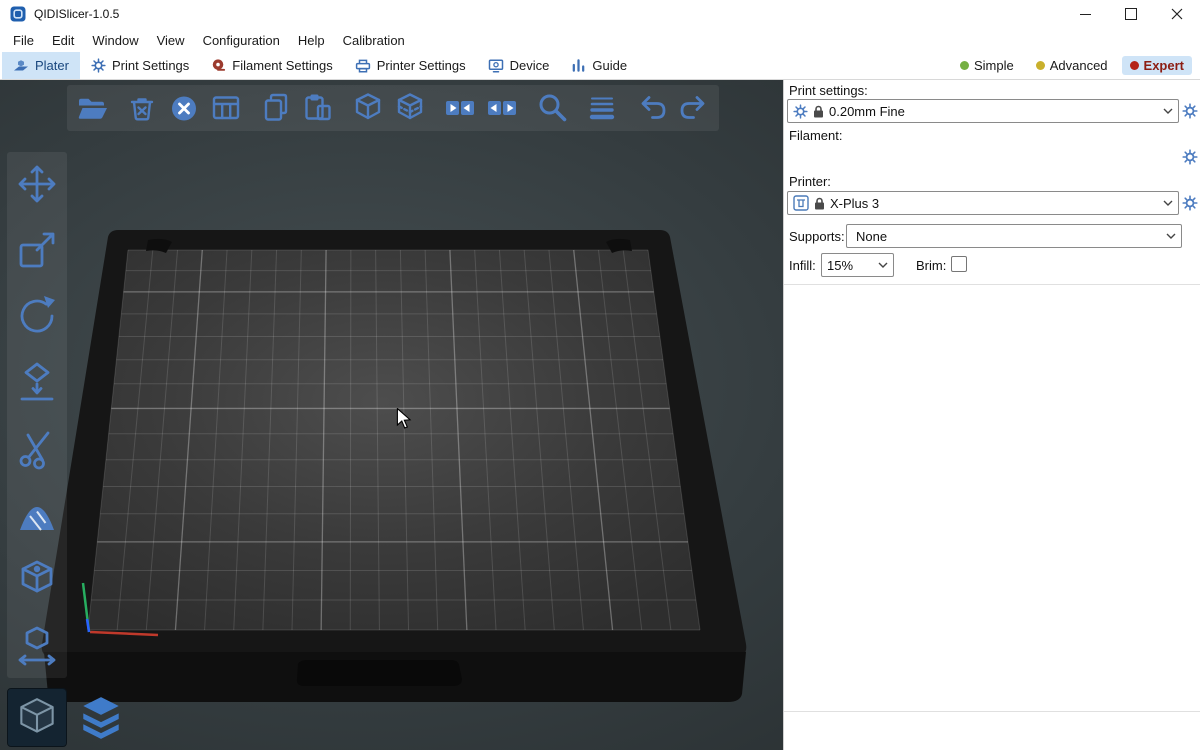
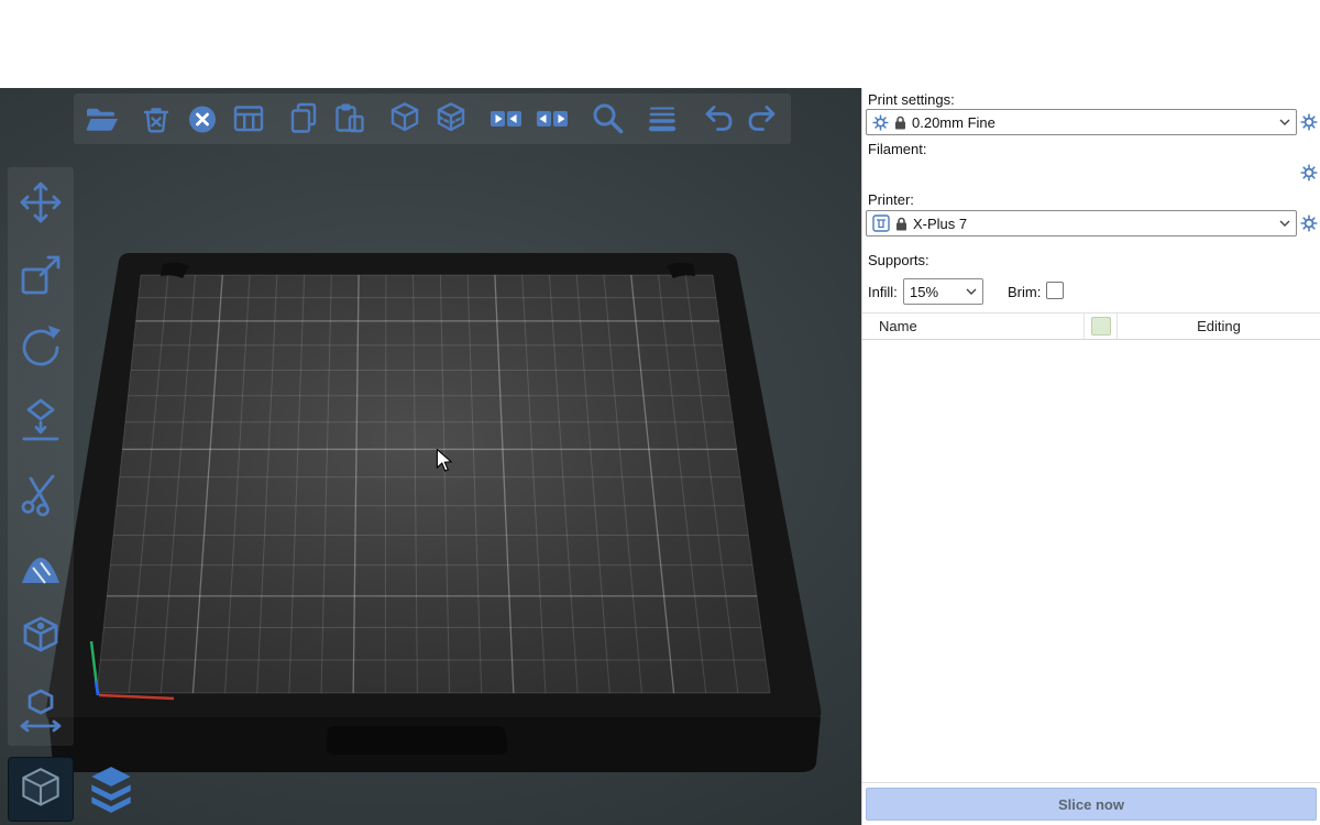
- QIDISlicer-1.0.5
- File
- Edit
- Window
- View
- Configuration
- Help
- Calibration
- Plater
- Print Settings
- Filament Settings
- Printer Settings
- Device
- Guide
- Simple
- Advanced
- Expert
  Print settings:
  0.20mm Fine
  Filament:
  Printer:
- X-Plus 3
+ X-Plus 7
  Supports:
- None
  Infill:
  15%
  Brim:
+ Name
+ Editing
+ Slice now
